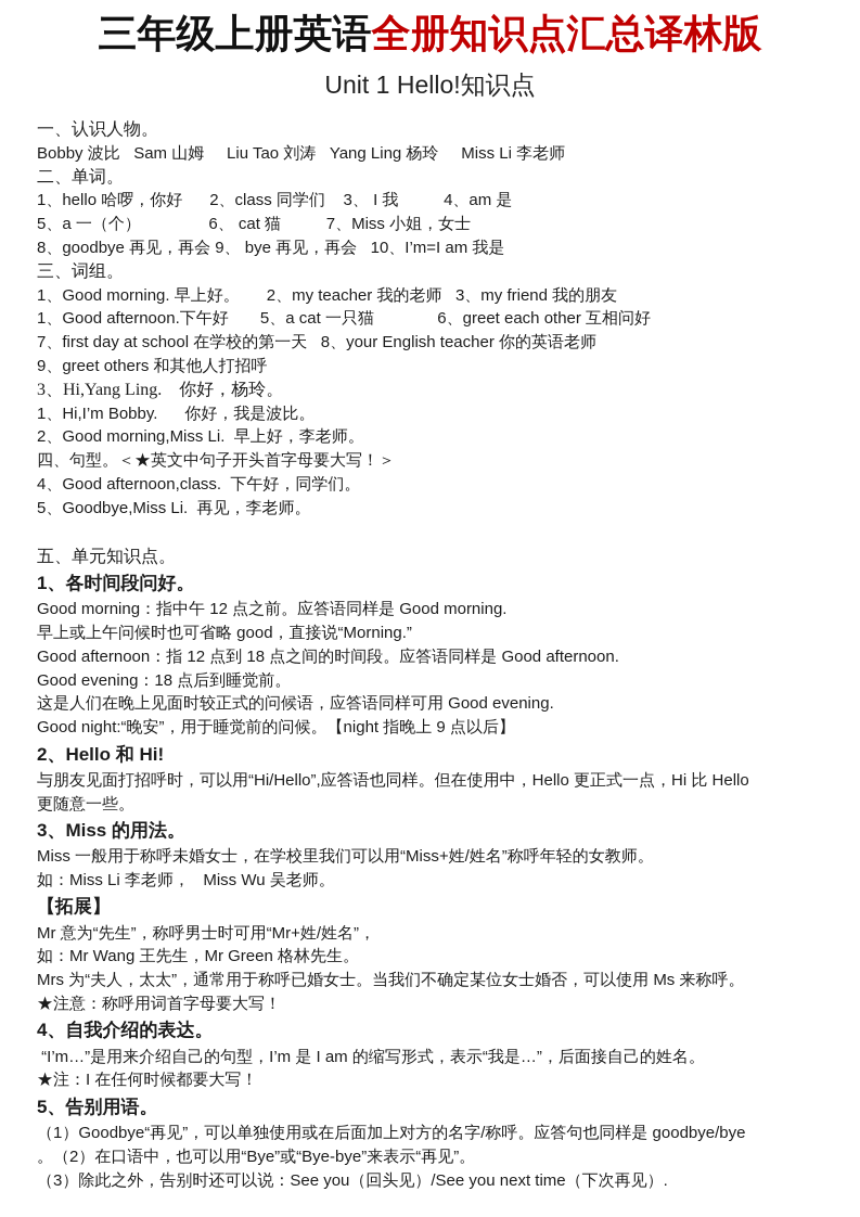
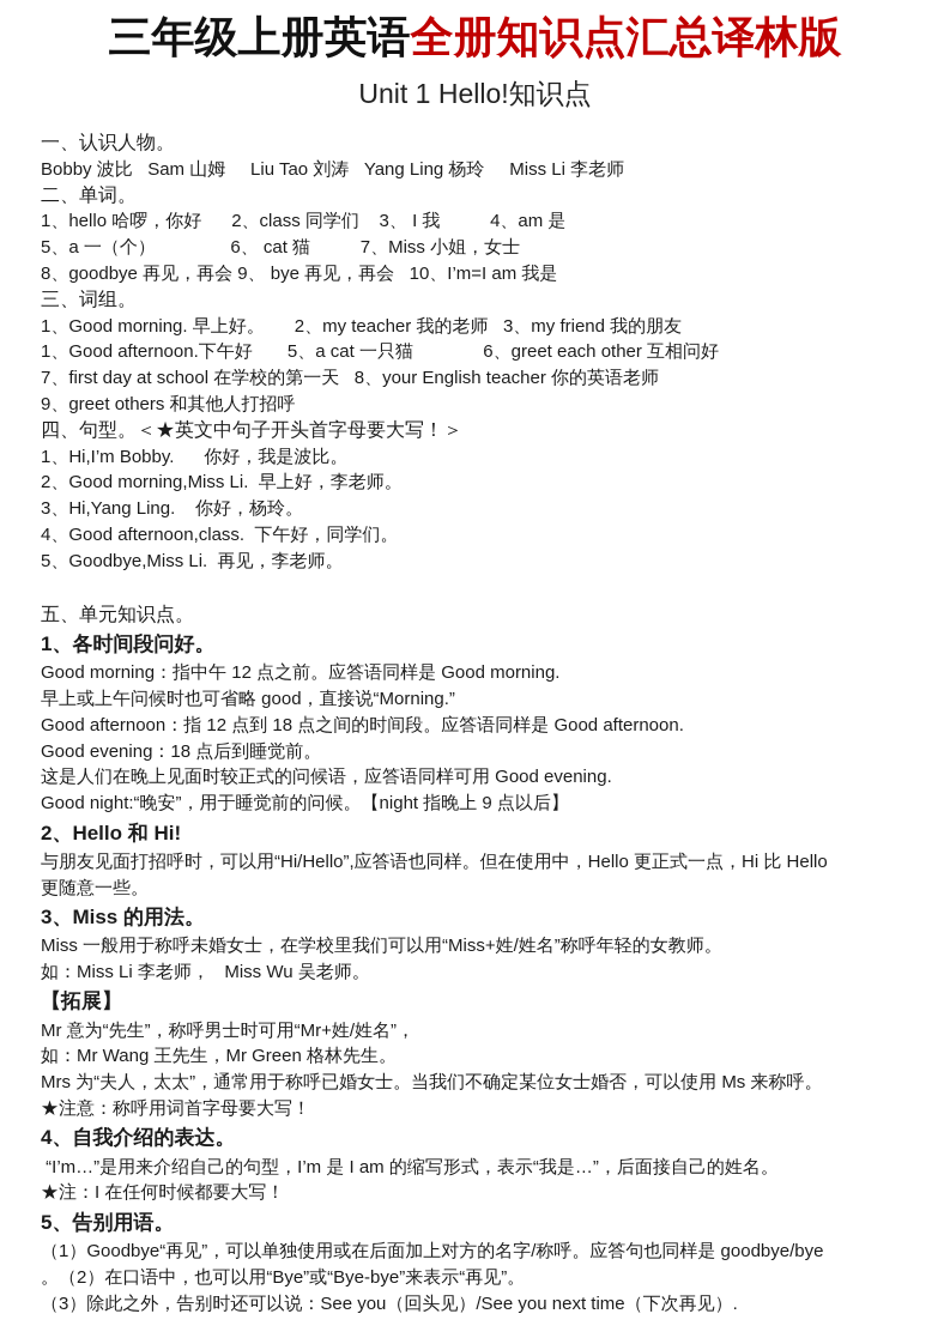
  三年级上册英语全册知识点汇总译林版
  Unit 1 Hello!知识点
  一、认识人物。
  Bobby 波比 Sam 山姆 Liu Tao 刘涛 Yang Ling 杨玲 Miss Li 李老师
  二、单词。
  1、hello 哈啰，你好 2、class 同学们 3、 I 我 4、am 是
  5、a 一（个） 6、 cat 猫 7、Miss 小姐，女士
  8、goodbye 再见，再会 9、 bye 再见，再会 10、I’m=I am 我是
  三、词组。
  1、Good morning. 早上好。 2、my teacher 我的老师 3、my friend 我的朋友
  1、Good afternoon.下午好 5、a cat 一只猫 6、greet each other 互相问好
  7、first day at school 在学校的第一天 8、your English teacher 你的英语老师
  9、greet others 和其他人打招呼
- 3、Hi,Yang Ling. 你好，杨玲。
+ 四、句型。＜★英文中句子开头首字母要大写！＞
  1、Hi,I’m Bobby. 你好，我是波比。
  2、Good morning,Miss Li. 早上好，李老师。
- 四、句型。＜★英文中句子开头首字母要大写！＞
+ 3、Hi,Yang Ling. 你好，杨玲。
  4、Good afternoon,class. 下午好，同学们。
  5、Goodbye,Miss Li. 再见，李老师。
  五、单元知识点。
  1、各时间段问好。
  Good morning：指中午 12 点之前。应答语同样是 Good morning.
  早上或上午问候时也可省略 good，直接说“Morning.”
  Good afternoon：指 12 点到 18 点之间的时间段。应答语同样是 Good afternoon.
  Good evening：18 点后到睡觉前。
  这是人们在晚上见面时较正式的问候语，应答语同样可用 Good evening.
  Good night:“晚安”，用于睡觉前的问候。【night 指晚上 9 点以后】
  2、Hello 和 Hi!
  与朋友见面打招呼时，可以用“Hi/Hello”,应答语也同样。但在使用中，Hello 更正式一点，Hi 比 Hello
  更随意一些。
  3、Miss 的用法。
  Miss 一般用于称呼未婚女士，在学校里我们可以用“Miss+姓/姓名”称呼年轻的女教师。
  如：Miss Li 李老师， Miss Wu 吴老师。
  【拓展】
  Mr 意为“先生”，称呼男士时可用“Mr+姓/姓名”，
  如：Mr Wang 王先生，Mr Green 格林先生。
  Mrs 为“夫人，太太”，通常用于称呼已婚女士。当我们不确定某位女士婚否，可以使用 Ms 来称呼。
  ★注意：称呼用词首字母要大写！
  4、自我介绍的表达。
  “I’m…”是用来介绍自己的句型，I’m 是 I am 的缩写形式，表示“我是…”，后面接自己的姓名。
  ★注：I 在任何时候都要大写！
  5、告别用语。
  （1）Goodbye“再见”，可以单独使用或在后面加上对方的名字/称呼。应答句也同样是 goodbye/bye
  。（2）在口语中，也可以用“Bye”或“Bye-bye”来表示“再见”。
  （3）除此之外，告别时还可以说：See you（回头见）/See you next time（下次再见）.
